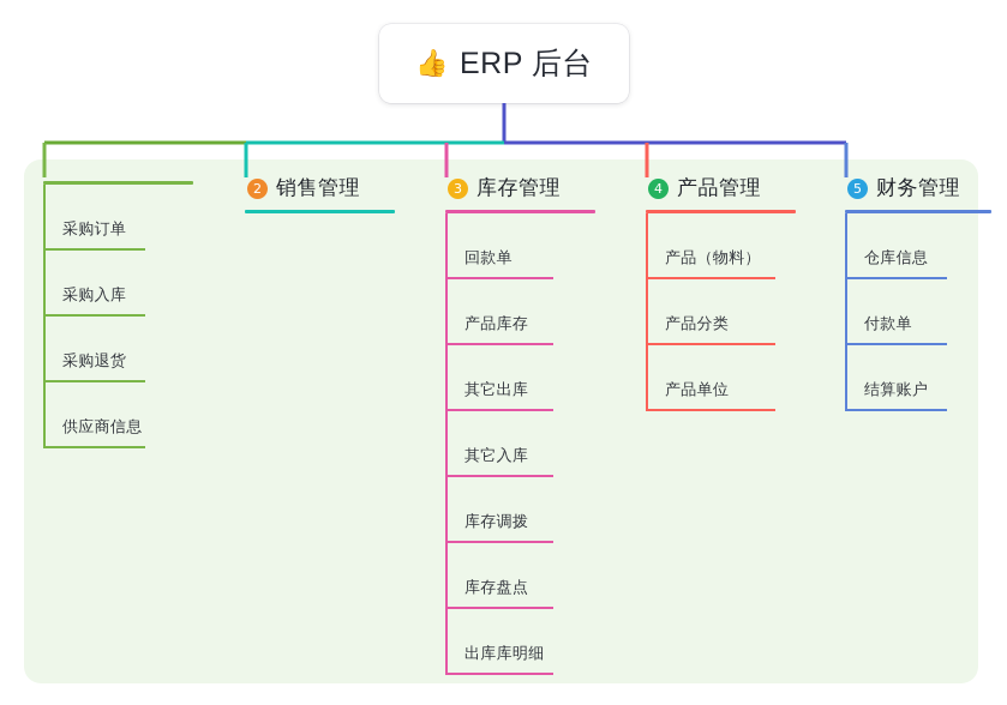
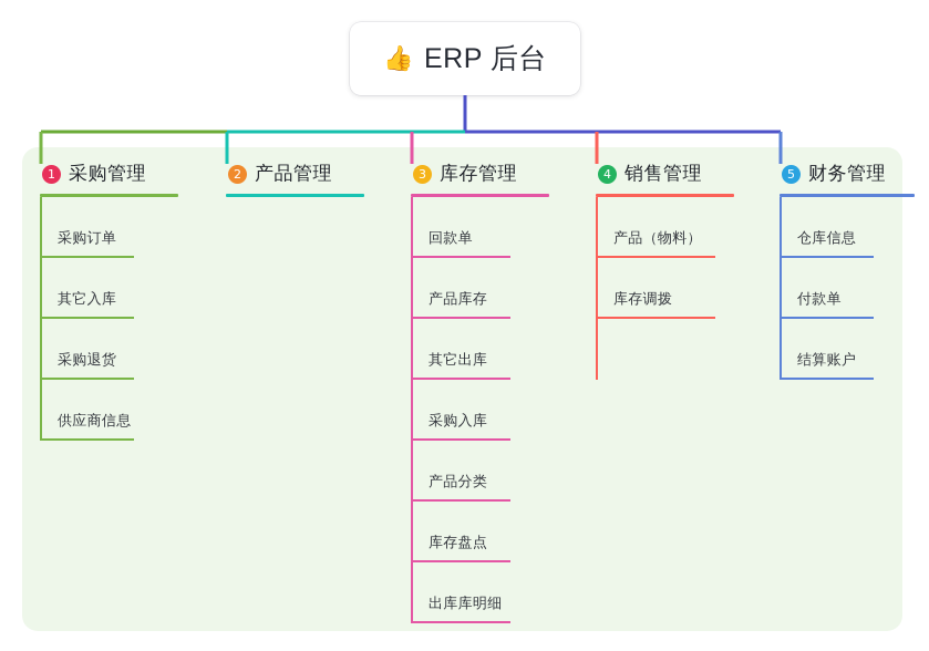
  👍
  ERP 后台
+ 1
+ 采购管理
  采购订单
- 采购入库
+ 其它入库
  采购退货
  供应商信息
  2
- 销售管理
+ 产品管理
  3
  库存管理
  回款单
  产品库存
  其它出库
- 其它入库
+ 采购入库
- 库存调拨
+ 产品分类
  库存盘点
  出库库明细
  4
- 产品管理
+ 销售管理
  产品（物料）
- 产品分类
+ 库存调拨
- 产品单位
  5
  财务管理
  仓库信息
  付款单
  结算账户
